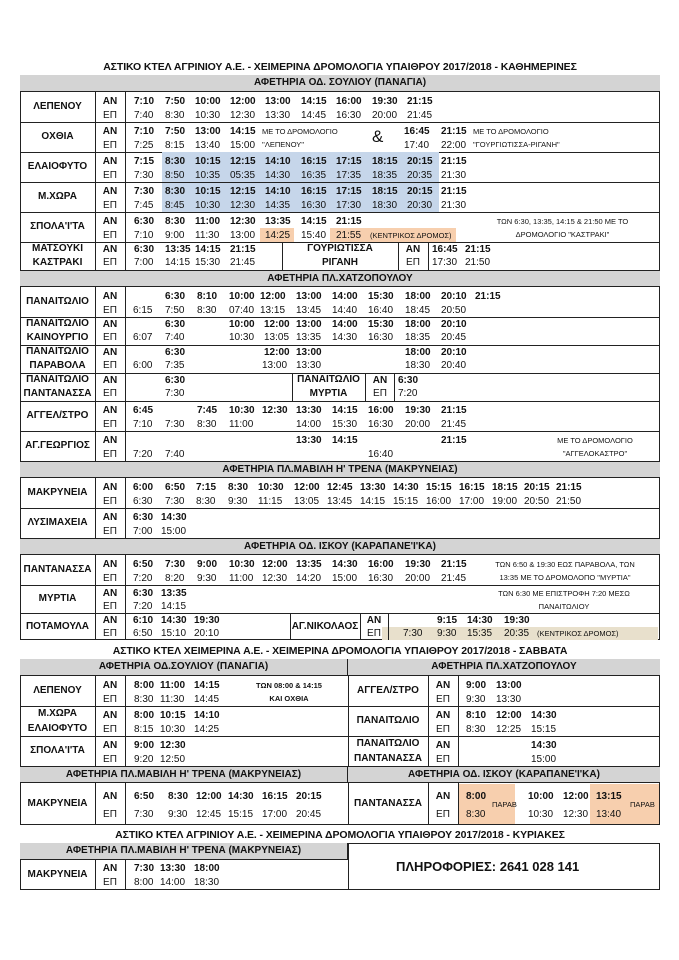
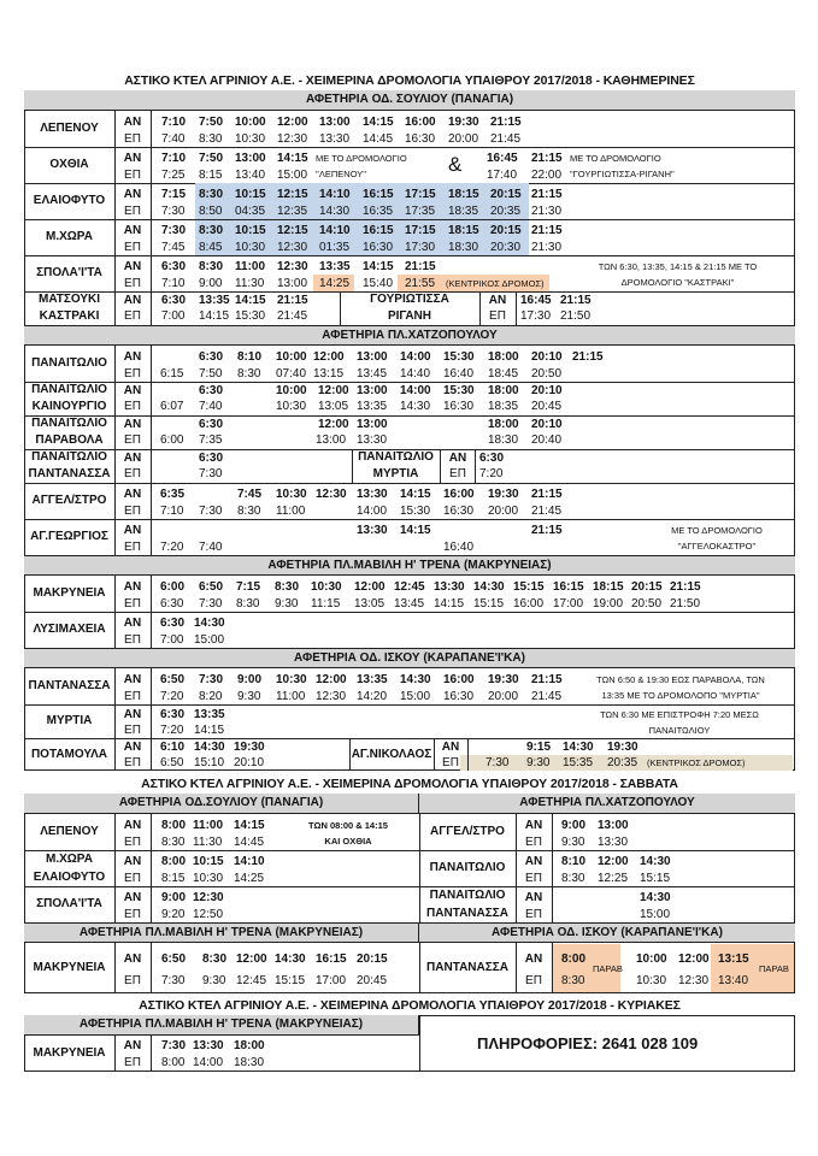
  ΑΣΤΙΚΟ ΚΤΕΛ ΑΓΡΙΝΙΟΥ Α.Ε. - ΧΕΙΜΕΡΙΝΑ ΔΡΟΜΟΛΟΓΙΑ ΥΠΑΙΘΡΟΥ 2017/2018 - ΚΑΘΗΜΕΡΙΝΕΣ
  ΑΦΕΤΗΡΙΑ ΟΔ. ΣΟΥΛΙΟΥ (ΠΑΝΑΓΙΑ)
  ΛΕΠΕΝΟΥ
  ΑΝ
  ΕΠ
  7:10
  7:50
  10:00
  12:00
  13:00
  14:15
  16:00
  19:30
  21:15
  7:40
  8:30
  10:30
  12:30
  13:30
  14:45
  16:30
  20:00
  21:45
  ΟΧΘΙΑ
  ΑΝ
  ΕΠ
  7:10
  7:50
  13:00
  14:15
  7:25
  8:15
  13:40
  15:00
  ΜΕ ΤΟ ΔΡΟΜΟΛΟΓΙΟ
  ''ΛΕΠΕΝΟΥ''
  &
  16:45
  21:15
  17:40
  22:00
  ΜΕ ΤΟ ΔΡΟΜΟΛΟΓΙΟ
  "ΓΟΥΡΓΙΩΤΙΣΣΑ-ΡΙΓΑΝΗ"
  ΕΛΑΙΟΦΥΤΟ
  ΑΝ
  ΕΠ
  7:15
  8:30
  10:15
  12:15
  14:10
  16:15
  17:15
  18:15
  20:15
  21:15
  7:30
  8:50
- 10:35
+ 04:35
- 05:35
+ 12:35
  14:30
  16:35
  17:35
  18:35
  20:35
  21:30
  Μ.ΧΩΡΑ
  ΑΝ
  ΕΠ
  7:30
  8:30
  10:15
  12:15
  14:10
  16:15
  17:15
  18:15
  20:15
  21:15
  7:45
  8:45
  10:30
  12:30
- 14:35
+ 01:35
  16:30
  17:30
  18:30
  20:30
  21:30
  ΣΠΟΛΑ'Ι'ΤΑ
  ΑΝ
  ΕΠ
  6:30
  8:30
  11:00
  12:30
  13:35
  14:15
  21:15
  7:10
  9:00
  11:30
  13:00
  14:25
  15:40
  21:55
  (ΚΕΝΤΡΙΚΟΣ ΔΡΟΜΟΣ)
- ΤΩΝ 6:30, 13:35, 14:15 & 21:50 ΜΕ ΤΟ
+ ΤΩΝ 6:30, 13:35, 14:15 & 21:15 ΜΕ ΤΟ
  ΔΡΟΜΟΛΟΓΙΟ "ΚΑΣΤΡΑΚΙ"
  ΜΑΤΣΟΥΚΙ
  ΚΑΣΤΡΑΚΙ
  ΑΝ
  ΕΠ
  6:30
  13:35
  14:15
  21:15
  7:00
  14:15
  15:30
  21:45
  ΓΟΥΡΙΩΤΙΣΣΑ
  ΡΙΓΑΝΗ
  ΑΝ
  ΕΠ
  16:45
  21:15
  17:30
  21:50
  ΑΦΕΤΗΡΙΑ ΠΛ.ΧΑΤΖΟΠΟΥΛΟΥ
  ΠΑΝΑΙΤΩΛΙΟ
  ΑΝ
  ΕΠ
  6:30
  8:10
  10:00
  12:00
  13:00
  14:00
  15:30
  18:00
  20:10
  21:15
  6:15
  7:50
  8:30
  07:40
  13:15
  13:45
  14:40
  16:40
  18:45
  20:50
  ΠΑΝΑΙΤΩΛΙΟ
  ΚΑΙΝΟΥΡΓΙΟ
  ΑΝ
  ΕΠ
  6:30
  10:00
  12:00
  13:00
  14:00
  15:30
  18:00
  20:10
  6:07
  7:40
  10:30
  13:05
  13:35
  14:30
  16:30
  18:35
  20:45
  ΠΑΝΑΙΤΩΛΙΟ
  ΠΑΡΑΒΟΛΑ
  ΑΝ
  ΕΠ
  6:30
  12:00
  13:00
  18:00
  20:10
  6:00
  7:35
  13:00
  13:30
  18:30
  20:40
  ΠΑΝΑΙΤΩΛΙΟ
  ΠΑΝΤΑΝΑΣΣΑ
  ΑΝ
  ΕΠ
  6:30
  7:30
  ΠΑΝΑΙΤΩΛΙΟ
  ΜΥΡΤΙΑ
  ΑΝ
  ΕΠ
  6:30
  7:20
  ΑΓΓΕΛ/ΣΤΡΟ
  ΑΝ
  ΕΠ
- 6:45
+ 6:35
  7:45
  10:30
  12:30
  13:30
  14:15
  16:00
  19:30
  21:15
  7:10
  7:30
  8:30
  11:00
  14:00
  15:30
  16:30
  20:00
  21:45
  ΑΓ.ΓΕΩΡΓΙΟΣ
  ΑΝ
  ΕΠ
  13:30
  14:15
  21:15
  7:20
  7:40
  16:40
  ΜΕ ΤΟ ΔΡΟΜΟΛΟΓΙΟ
  "ΑΓΓΕΛΟΚΑΣΤΡΟ"
  ΑΦΕΤΗΡΙΑ ΠΛ.ΜΑΒΙΛΗ Η' ΤΡΕΝΑ (ΜΑΚΡΥΝΕΙΑΣ)
  ΜΑΚΡΥΝΕΙΑ
  ΑΝ
  ΕΠ
  6:00
  6:50
  7:15
  8:30
  10:30
  12:00
  12:45
  13:30
  14:30
  15:15
  16:15
  18:15
  20:15
  21:15
  6:30
  7:30
  8:30
  9:30
  11:15
  13:05
  13:45
  14:15
  15:15
  16:00
  17:00
  19:00
  20:50
  21:50
  ΛΥΣΙΜΑΧΕΙΑ
  ΑΝ
  ΕΠ
  6:30
  14:30
  7:00
  15:00
  ΑΦΕΤΗΡΙΑ ΟΔ. ΙΣΚΟΥ (ΚΑΡΑΠΑΝΕ'Ι'ΚΑ)
  ΠΑΝΤΑΝΑΣΣΑ
  ΑΝ
  ΕΠ
  6:50
  7:30
  9:00
  10:30
  12:00
  13:35
  14:30
  16:00
  19:30
  21:15
  7:20
  8:20
  9:30
  11:00
  12:30
  14:20
  15:00
  16:30
  20:00
  21:45
  ΤΩΝ 6:50 & 19:30 ΕΩΣ ΠΑΡΑΒΟΛΑ, ΤΩΝ
  13:35 ΜΕ ΤΟ ΔΡΟΜΟΛΟΠΟ "ΜΥΡΤΙΑ"
  ΜΥΡΤΙΑ
  ΑΝ
  ΕΠ
  6:30
  13:35
  7:20
  14:15
  ΤΩΝ 6:30 ΜΕ ΕΠΙΣΤΡΟΦΗ 7:20 ΜΕΣΩ
  ΠΑΝΑΙΤΩΛΙΟΥ
  ΠΟΤΑΜΟΥΛΑ
  ΑΝ
  ΕΠ
  6:10
  14:30
  19:30
  6:50
  15:10
  20:10
  ΑΓ.ΝΙΚΟΛΑΟΣ
  ΑΝ
  ΕΠ
  9:15
  14:30
  19:30
  7:30
  9:30
  15:35
  20:35
  (ΚΕΝΤΡΙΚΟΣ ΔΡΟΜΟΣ)
- ΑΣΤΙΚΟ ΚΤΕΛ ΧΕΙΜΕΡΙΝΑ Α.Ε. - ΧΕΙΜΕΡΙΝΑ ΔΡΟΜΟΛΟΓΙΑ ΥΠΑΙΘΡΟΥ 2017/2018 - ΣΑΒΒΑΤΑ
+ ΑΣΤΙΚΟ ΚΤΕΛ ΑΓΡΙΝΙΟΥ Α.Ε. - ΧΕΙΜΕΡΙΝΑ ΔΡΟΜΟΛΟΓΙΑ ΥΠΑΙΘΡΟΥ 2017/2018 - ΣΑΒΒΑΤΑ
  ΑΦΕΤΗΡΙΑ ΟΔ.ΣΟΥΛΙΟΥ (ΠΑΝΑΓΙΑ)
  ΑΦΕΤΗΡΙΑ ΠΛ.ΧΑΤΖΟΠΟΥΛΟΥ
  ΛΕΠΕΝΟΥ
  ΑΝ
  ΕΠ
  8:00
  11:00
  14:15
  8:30
  11:30
  14:45
  ΤΩΝ 08:00 & 14:15
  ΚΑΙ ΟΧΘΙΑ
  Μ.ΧΩΡΑ
  ΕΛΑΙΟΦΥΤΟ
  ΑΝ
  ΕΠ
  8:00
  10:15
  14:10
  8:15
  10:30
  14:25
  ΣΠΟΛΑ'Ι'ΤΑ
  ΑΝ
  ΕΠ
  9:00
  12:30
  9:20
  12:50
  ΑΓΓΕΛ/ΣΤΡΟ
  ΑΝ
  ΕΠ
  9:00
  13:00
  9:30
  13:30
  ΠΑΝΑΙΤΩΛΙΟ
  ΑΝ
  ΕΠ
  8:10
  12:00
  14:30
  8:30
  12:25
  15:15
  ΠΑΝΑΙΤΩΛΙΟ
  ΠΑΝΤΑΝΑΣΣΑ
  ΑΝ
  ΕΠ
  14:30
  15:00
  ΑΦΕΤΗΡΙΑ ΠΛ.ΜΑΒΙΛΗ Η' ΤΡΕΝΑ (ΜΑΚΡΥΝΕΙΑΣ)
  ΑΦΕΤΗΡΙΑ ΟΔ. ΙΣΚΟΥ (ΚΑΡΑΠΑΝΕ'Ι'ΚΑ)
  ΜΑΚΡΥΝΕΙΑ
  ΑΝ
  ΕΠ
  6:50
  8:30
  12:00
  14:30
  16:15
  20:15
  7:30
  9:30
  12:45
  15:15
  17:00
  20:45
  ΠΑΝΤΑΝΑΣΣΑ
  ΑΝ
  ΕΠ
  8:00
  10:00
  12:00
  13:15
  8:30
  10:30
  12:30
  13:40
  ΠΑΡΑΒ
  ΠΑΡΑΒ
  ΑΣΤΙΚΟ ΚΤΕΛ ΑΓΡΙΝΙΟΥ Α.Ε. - ΧΕΙΜΕΡΙΝΑ ΔΡΟΜΟΛΟΓΙΑ ΥΠΑΙΘΡΟΥ 2017/2018 - ΚΥΡΙΑΚΕΣ
  ΑΦΕΤΗΡΙΑ ΠΛ.ΜΑΒΙΛΗ Η' ΤΡΕΝΑ (ΜΑΚΡΥΝΕΙΑΣ)
  ΜΑΚΡΥΝΕΙΑ
  ΑΝ
  ΕΠ
  7:30
  13:30
  18:00
  8:00
  14:00
  18:30
- ΠΛΗΡΟΦΟΡΙΕΣ: 2641 028 141
+ ΠΛΗΡΟΦΟΡΙΕΣ: 2641 028 109
